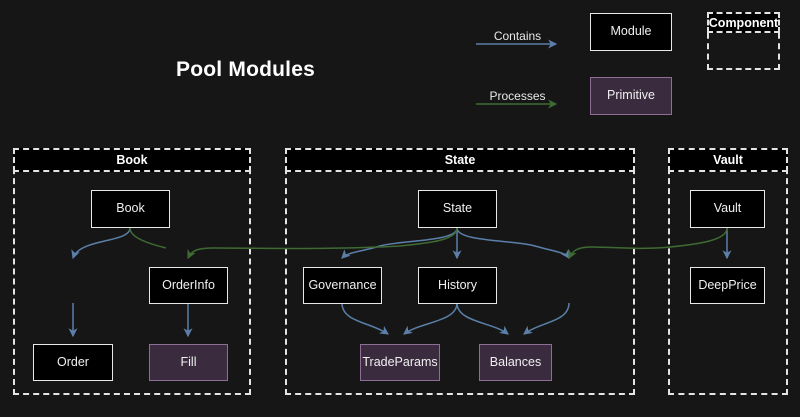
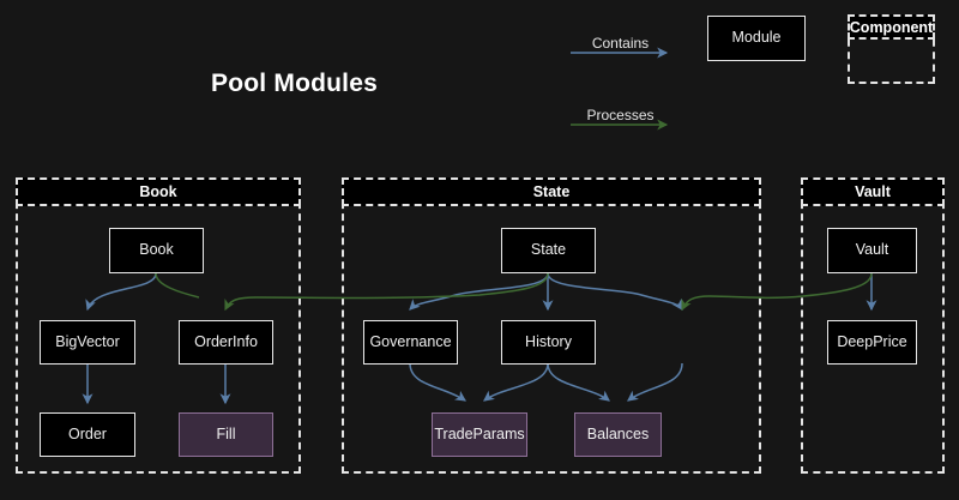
  Pool Modules
  Contains
  Processes
  Module
- Primitive
  Component
  Book
  State
  Vault
  Book
+ BigVector
  OrderInfo
  Order
  Fill
  State
  Governance
  History
  TradeParams
  Balances
  Vault
  DeepPrice
